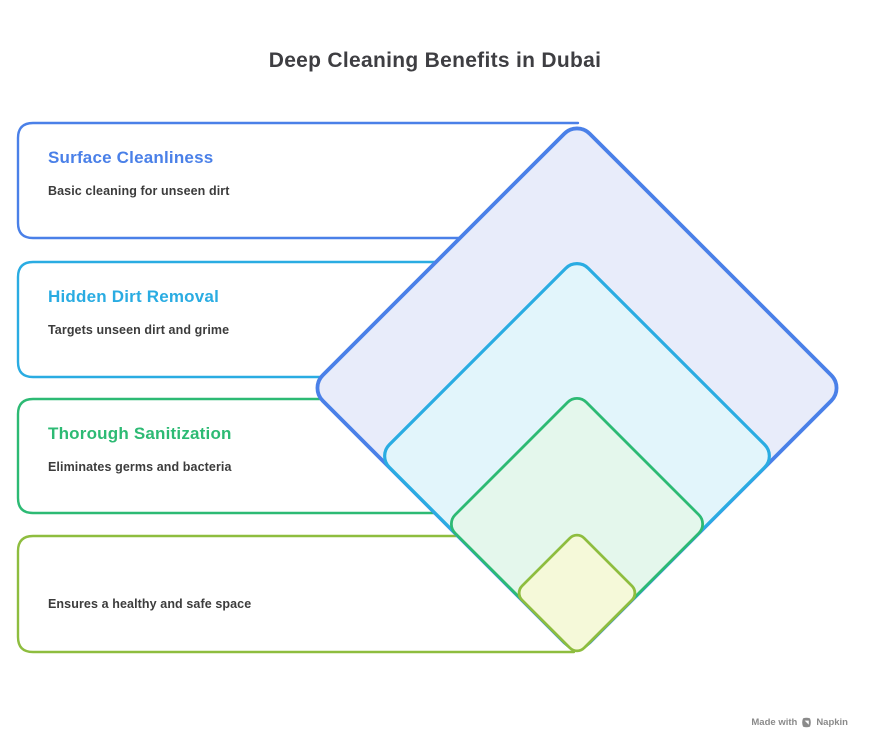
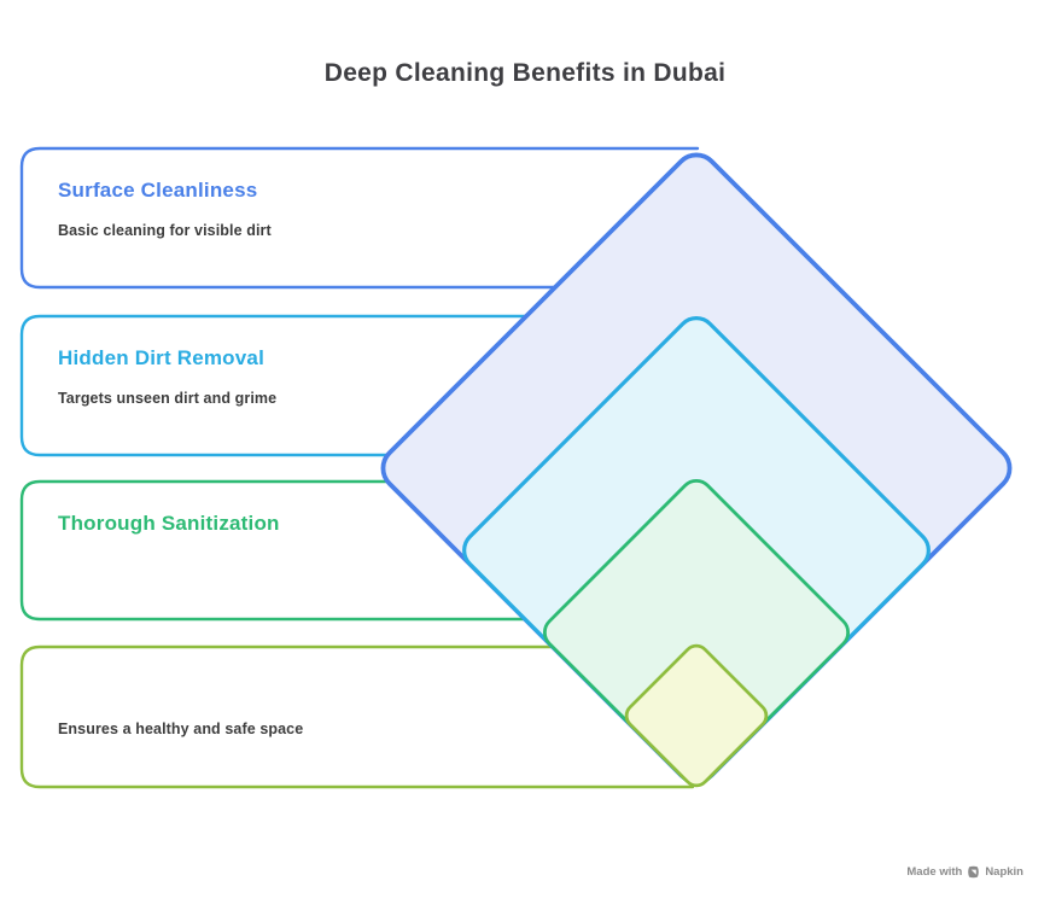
  Deep Cleaning Benefits in Dubai
  Surface Cleanliness
- Basic cleaning for unseen dirt
+ Basic cleaning for visible dirt
  Hidden Dirt Removal
  Targets unseen dirt and grime
  Thorough Sanitization
- Eliminates germs and bacteria
  Ensures a healthy and safe space
  Made with
  Napkin
